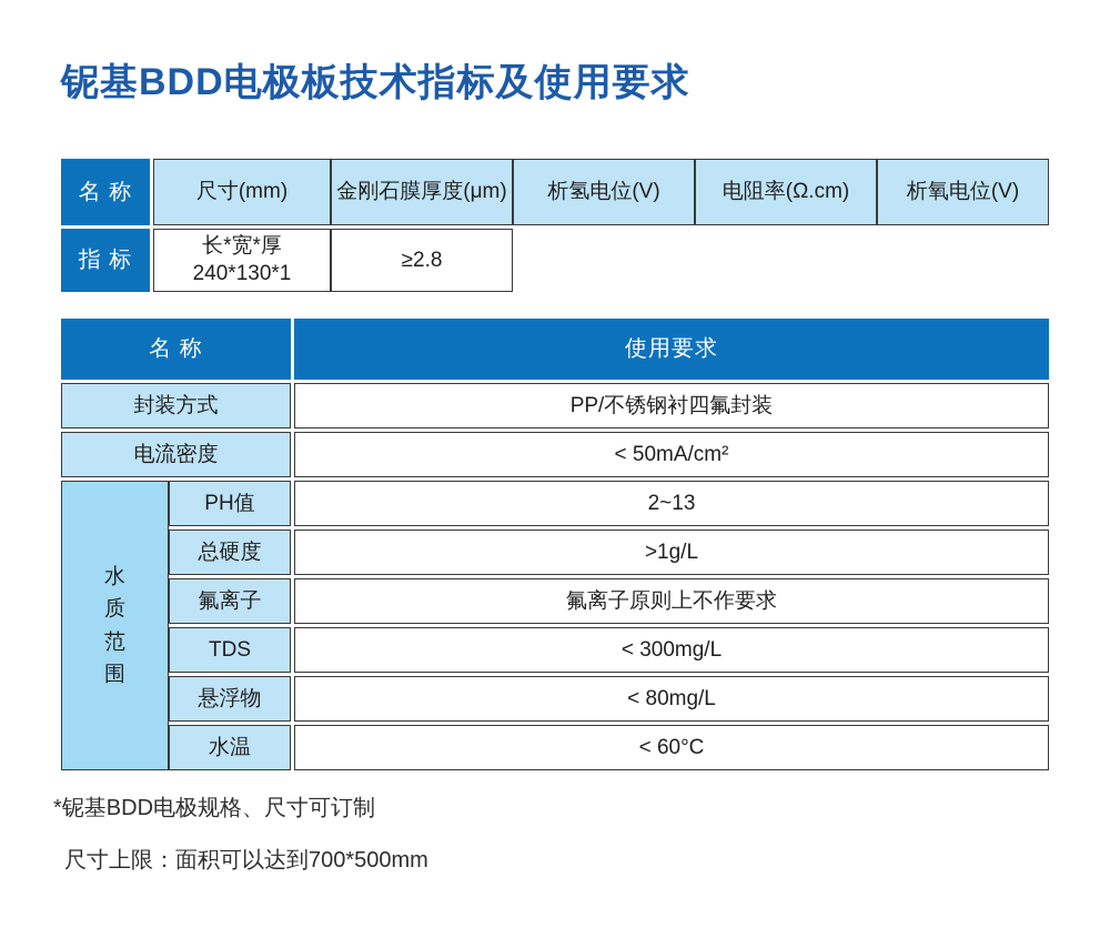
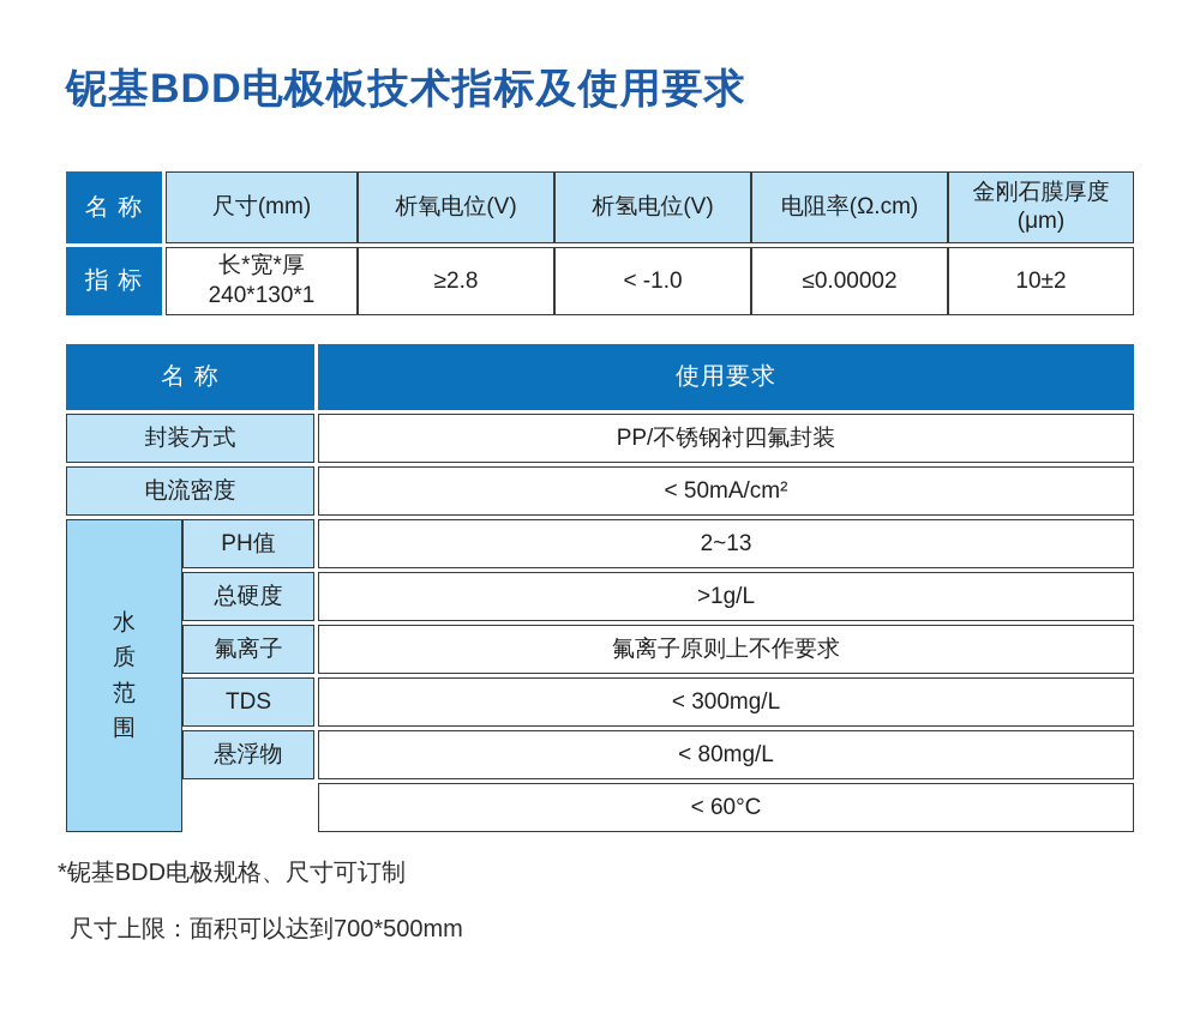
  铌基BDD电极板技术指标及使用要求
  名 称
  尺寸(mm)
- 金刚石膜厚度(μm)
+ 析氧电位(V)
  析氢电位(V)
  电阻率(Ω.cm)
- 析氧电位(V)
+ 金刚石膜厚度(μm)
  指 标
  长*宽*厚
  240*130*1
  ≥2.8
+ < -1.0
+ ≤0.00002
+ 10±2
  名 称
  使用要求
  封装方式
  PP/不锈钢衬四氟封装
  电流密度
  < 50mA/cm²
  水质范围
  PH值
  2~13
  总硬度
  >1g/L
  氟离子
  氟离子原则上不作要求
  TDS
  < 300mg/L
  悬浮物
  < 80mg/L
- 水温
  < 60°C
  *铌基BDD电极规格、尺寸可订制
  尺寸上限：面积可以达到700*500mm
